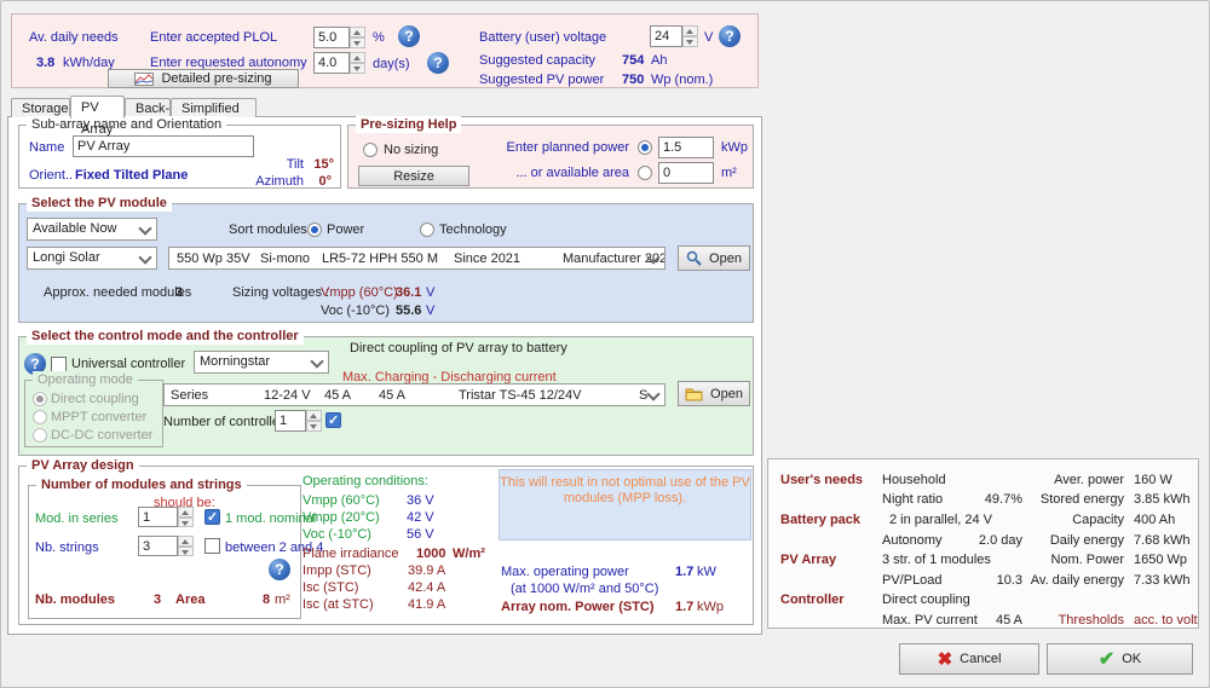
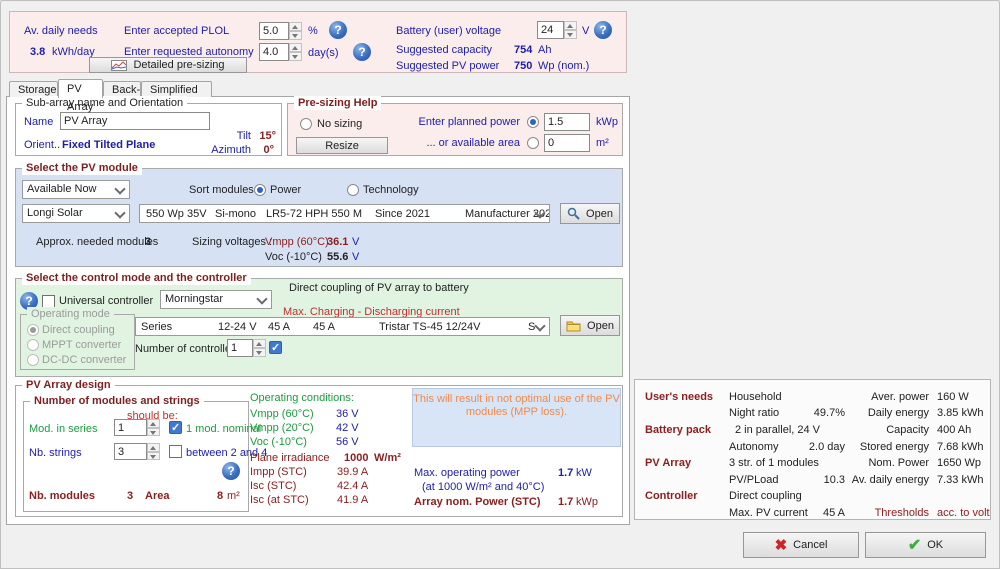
  Av. daily needs
  3.8
  kWh/day
  Enter accepted PLOL
  5.0
  %
  Enter requested autonomy
  4.0
  day(s)
  Detailed pre-sizing
  Battery (user) voltage
  24
  V
  Suggested capacity
  754
  Ah
  Suggested PV power
  750
  Wp (nom.)
  Storage
  PV Array
  Back-
  Sub-arrame and Orientation
  Name
  PV Array
  Orient..
  Fixed Tilted Plane
  Tilt
  15°
  Azimuth
  0°
  Pre-sizing Help
  No sizing
  Resize
  Enter planned power
  1.5
  kWp
  ... or available area
  0
  m²
  Select the PV module
  Available Now
  Sort modules
  Power
  Technology
  Longi Solar
  550 Wp 35V
  Si-mono
  LR5-72 HPH 550 M
  Since 2021
  Manufacturer 202
  Open
  Approx. needed modules
  3
  Sizing voltages :
  Vmpp (60°C)
  36.1
  V
  Voc (-10°C)
  55.6
  V
  Select the control mode and the controller
  Direct coupling of PV array to battery
  Universal controller
  Morningstar
  Max. Charging - Discharging current
  Operating mode
  Direct coupling
  MPPT converter
  DC-DC converter
  Series
  12-24 V
  45 A
  45 A
  Tristar TS-45 12/24V
  S
  Open
  Number of controll
  1
  PV Array design
  Number of modules and strings
  should be:
  Mod. in series
  1
  1 mod. nominal
  Nb. strings
  3
  between 2 and 4
  Nb. modules
  3
  Area
  8
  m²
  Operating conditions:
  Vmpp (60°C)
  36 V
  Vmpp (20°C)
  42 V
  Voc (-10°C)
  56 V
  Plane irradiance
  1000
  W/m²
  Impp (STC)
  39.9 A
  Isc (STC)
  42.4 A
  Isc (at STC)
  41.9 A
  This will result in not optimal use of the PV
  modules (MPP loss).
  Max. operating power
  1.7
  kW
- (at 1000 W/m² and 50°C)
+ (at 1000 W/m² and 40°C)
  Array nom. Power (STC)
  1.7
  kWp
  User's needs
  Household
  Aver. power
  160 W
  Night ratio
  49.7%
- Stored energy
+ Daily energy
  3.85 kWh
  Battery pack
  2 in parallel, 24 V
  Capacity
  400 Ah
  Autonomy
  2.0 day
- Daily energy
+ Stored energy
  7.68 kWh
  PV Array
  3 str. of 1 modules
  Nom. Power
  1650 Wp
  PV/PLoad
  10.3
  Av. daily energy
  7.33 kWh
  Controller
  Direct coupling
  Max. PV current
  45 A
  Thresholds
  acc. to volt
  ✖
  Cancel
  ✔
  OK
